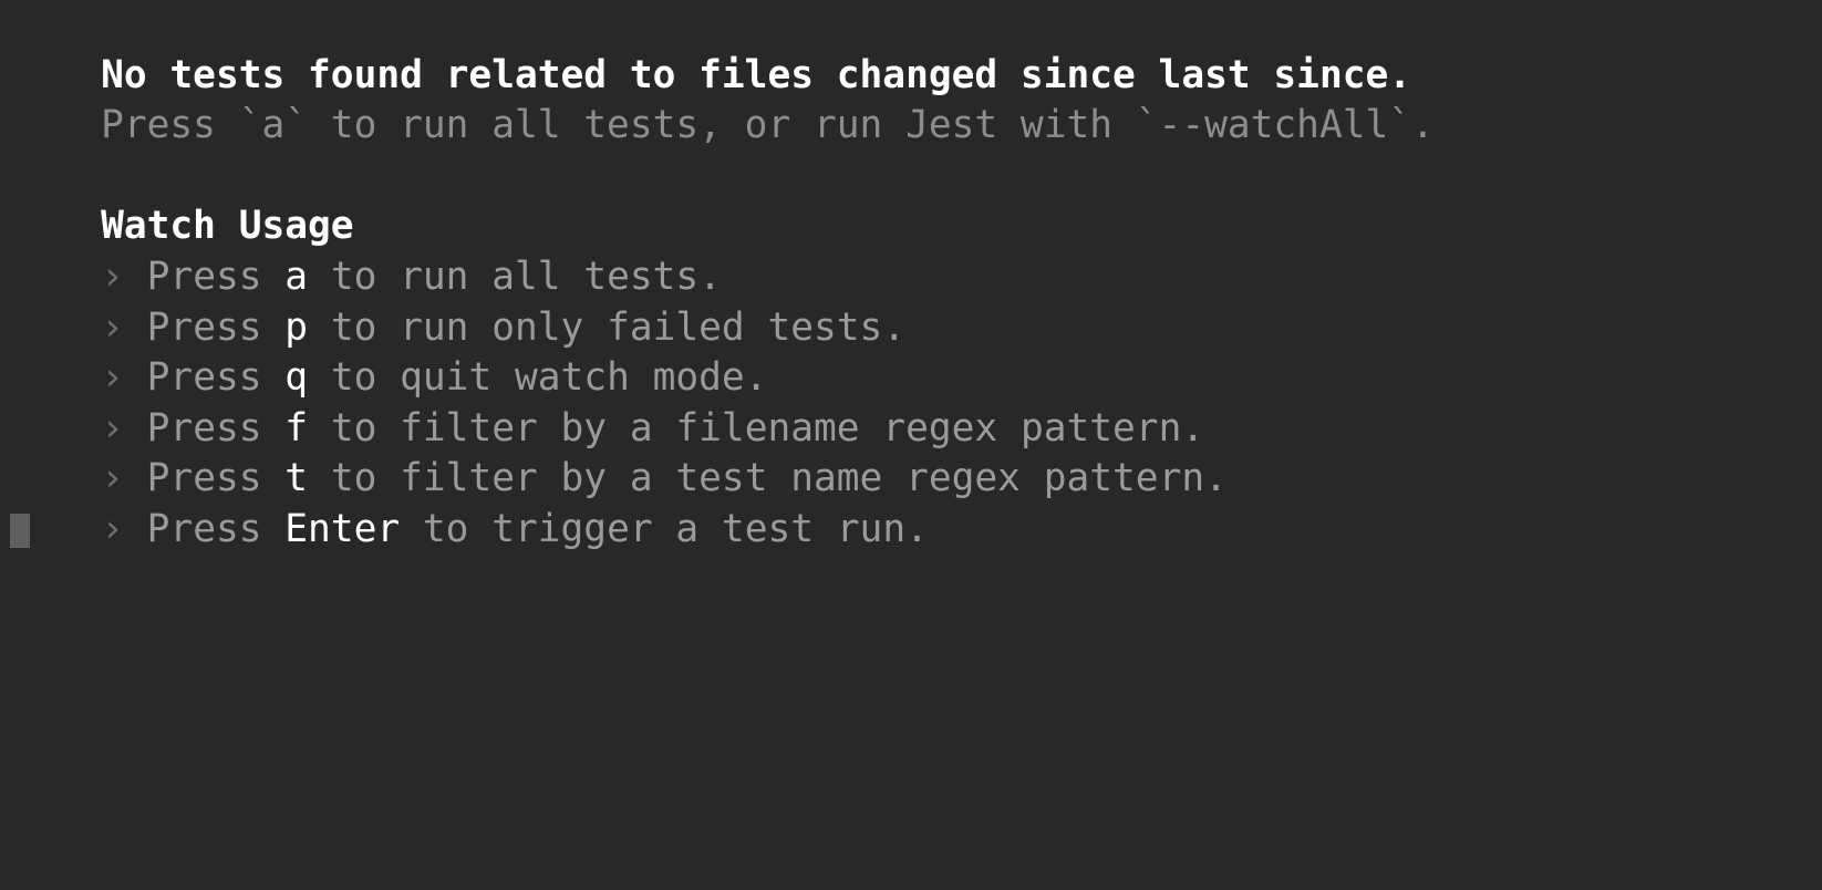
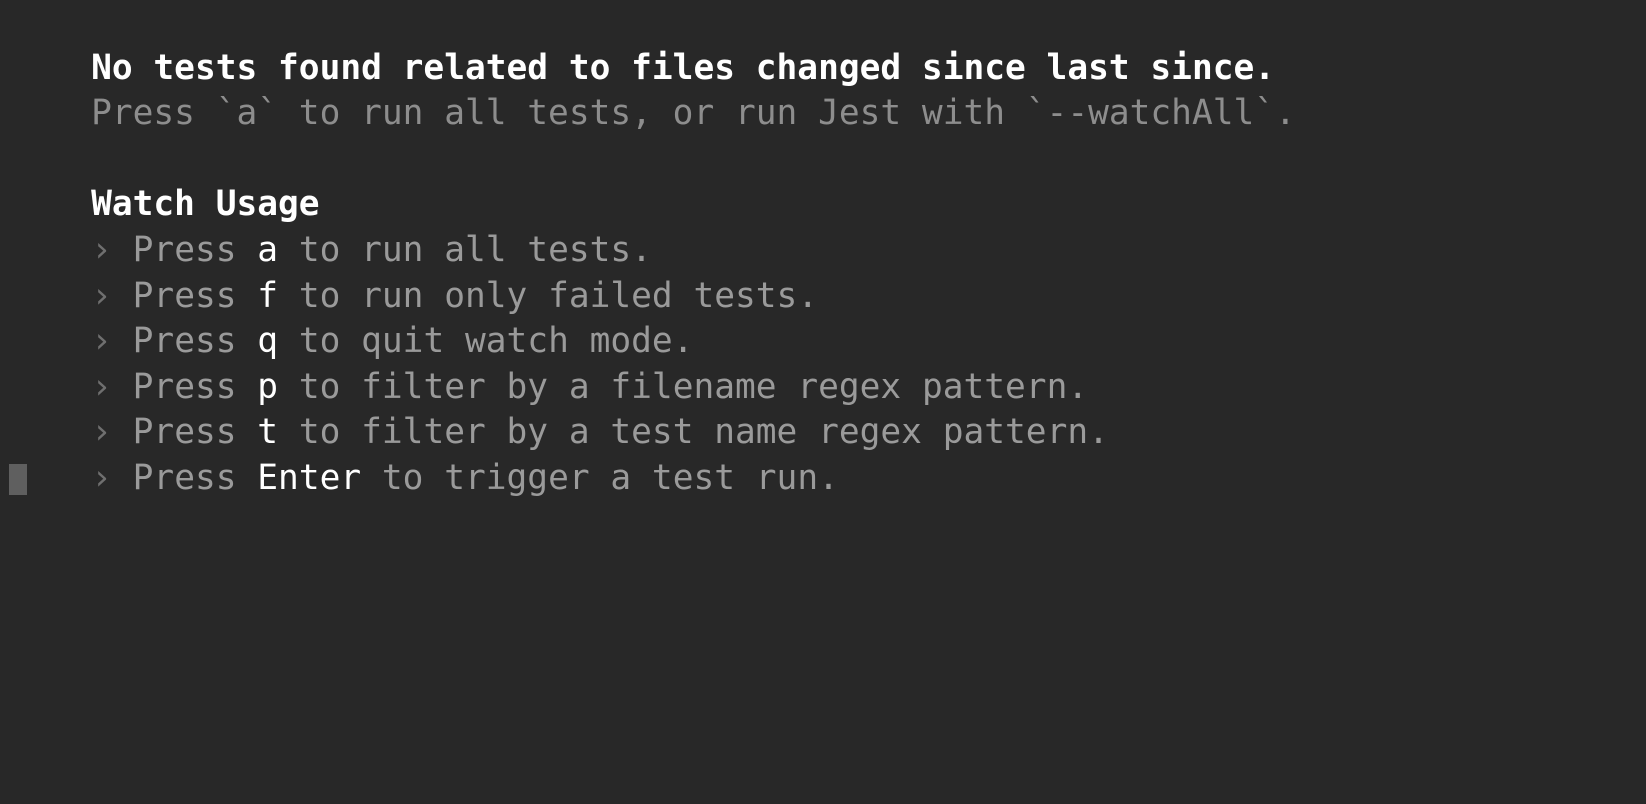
  No tests found related to files changed since last since.
  Press `a` to run all tests, or run Jest with `--watchAll`.
  Watch Usage
  › Press a to run all tests.
- › Press p to run only failed tests.
+ › Press f to run only failed tests.
  › Press q to quit watch mode.
- › Press f to filter by a filename regex pattern.
+ › Press p to filter by a filename regex pattern.
  › Press t to filter by a test name regex pattern.
  › Press Enter to trigger a test run.
